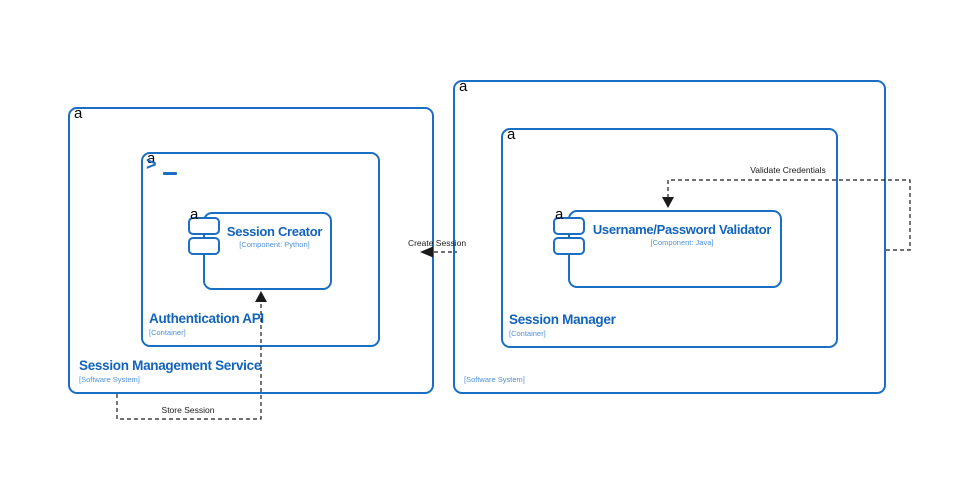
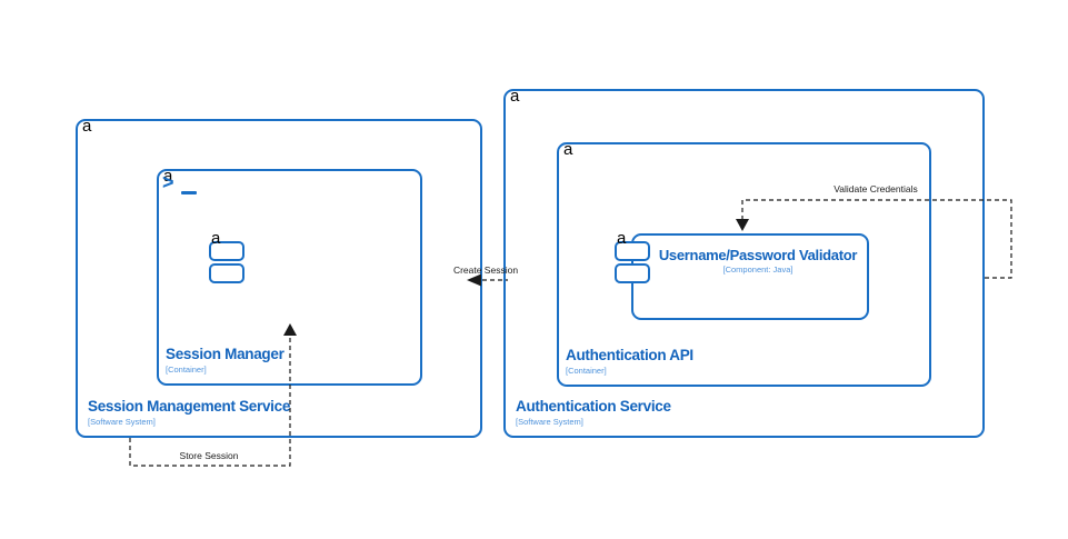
  a
  Session Management Service
  [Software System]
  a
- Authentication API
+ Session Manager
  [Container]
  >
- Session Creator
- [Component: Python]
  a
  a
+ Authentication Service
  [Software System]
  a
- Session Manager
+ Authentication API
  [Container]
  Username/Password Validator
  [Component: Java]
  a
  Create Session
  Store Session
  Validate Credentials
